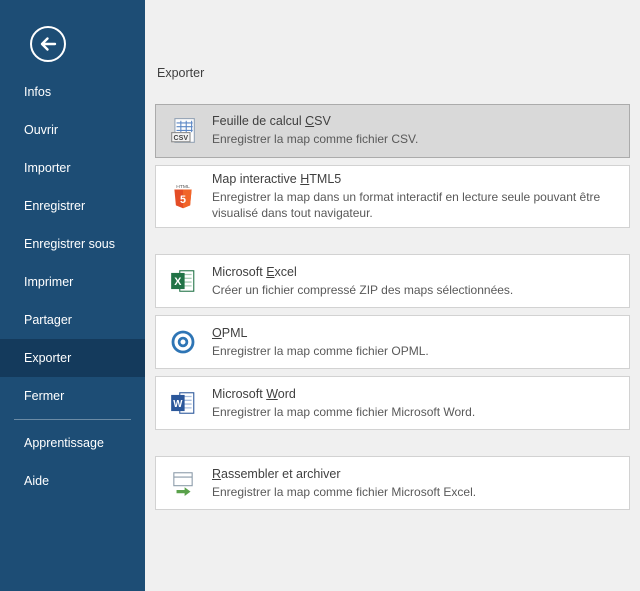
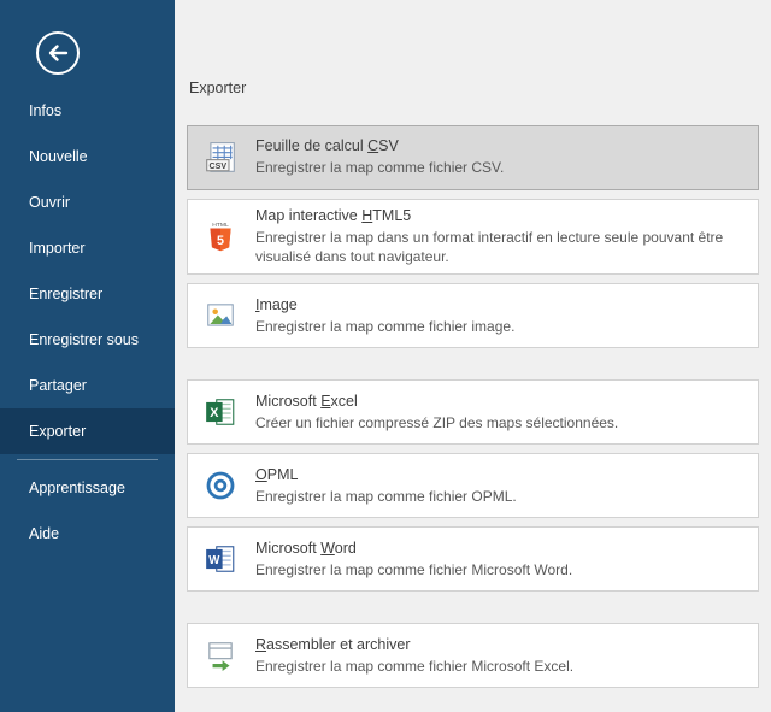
  Infos
+ Nouvelle
  Ouvrir
  Importer
  Enregistrer
  Enregistrer sous
- Imprimer
  Partager
  Exporter
- Fermer
  Apprentissage
  Aide
  Exporter
  CSV
  Feuille de calcul CSV
  Enregistrer la map comme fichier CSV.
  5
  Map interactive HTML5
  Enregistrer la map dans un format interactif en lecture seule pouvant être visualisé dans tout navigateur.
+ Image
+ Enregistrer la map comme fichier image.
  X
  Microsoft Excel
  Créer un fichier compressé ZIP des maps sélectionnées.
  OPML
  Enregistrer la map comme fichier OPML.
  W
  Microsoft Word
  Enregistrer la map comme fichier Microsoft Word.
  Rassembler et archiver
  Enregistrer la map comme fichier Microsoft Excel.
